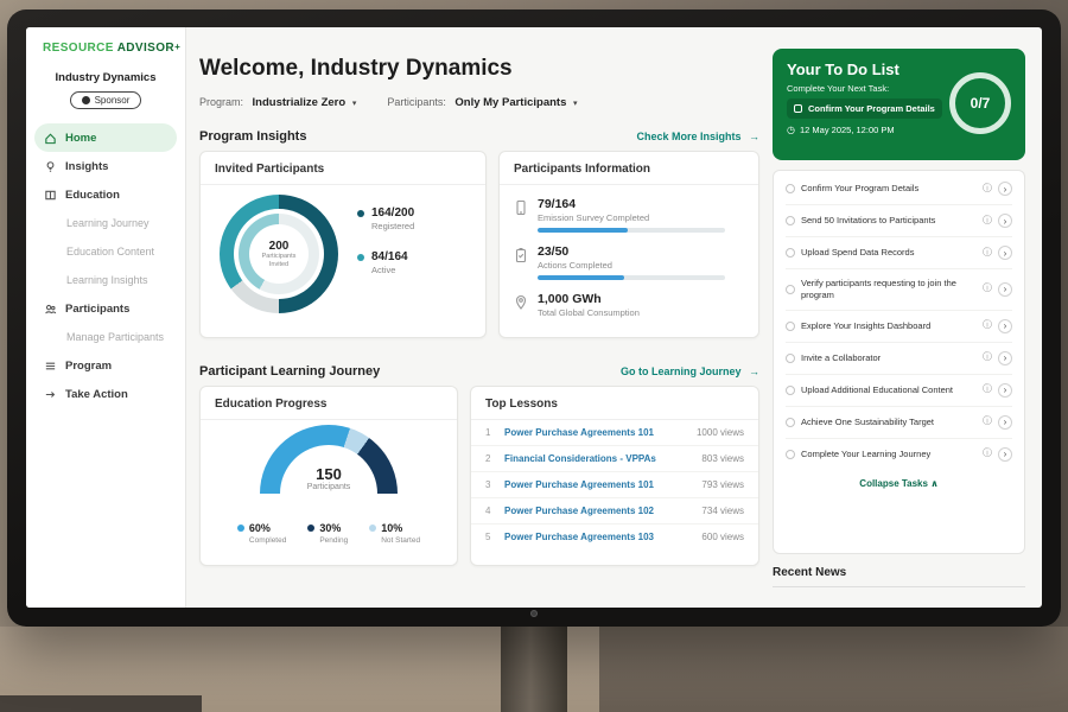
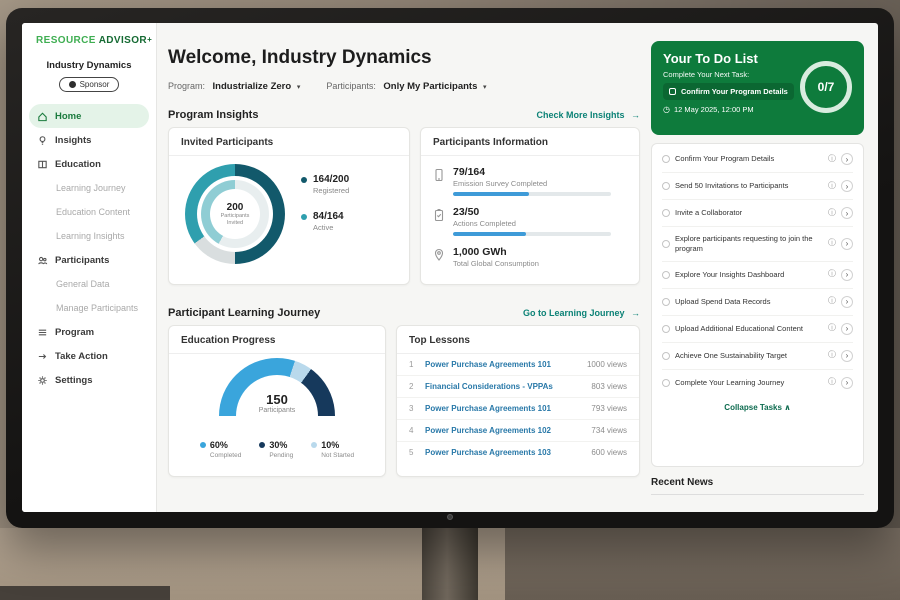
  RESOURCE ADVISOR+
  Industry Dynamics
  Sponsor
  Home
  Insights
  Education
  Learning Journey
  Education Content
  Learning Insights
  Participants
+ General Data
  Manage Participants
  Program
  Take Action
+ Settings
  Welcome, Industry Dynamics
  Program: Industrialize Zero
  Participants: Only My Participants
  Program Insights
  Check More Insights →
  Invited Participants
  200
  164/200
  Registered
  84/164
  Active
  Participants Information
  79/164
  Emission Survey Completed
  23/50
  Actions Completed
  1,000 GWh
  Total Global Consumption
  Participant Learning Journey
  Go to Learning Journey →
  Education Progress
  150
  60%
  30%
  10%
  Top Lessons
  1
  Power Purchase Agreements 101
  1000 views
  2
  Financial Considerations - VPPAs
  803 views
  3
  Power Purchase Agreements 101
  793 views
  4
  Power Purchase Agreements 102
  734 views
  5
  Power Purchase Agreements 103
  600 views
  Your To Do List
  Complete Your Next Task:
  Confirm Your Program Details
  ◷
  12 May 2025, 12:00 PM
  0/7
  Confirm Your Program Details
  ⓘ
  ›
  Send 50 Invitations to Participants
  ⓘ
  ›
- Upload Spend Data Records
+ Invite a Collaborator
  ⓘ
  ›
- Verify participants requesting to join the program
+ Explore participants requesting to join the program
  ⓘ
  ›
  Explore Your Insights Dashboard
  ⓘ
  ›
- Invite a Collaborator
+ Upload Spend Data Records
  ⓘ
  ›
  Upload Additional Educational Content
  ⓘ
  ›
  Achieve One Sustainability Target
  ⓘ
  ›
  Complete Your Learning Journey
  ⓘ
  ›
  Collapse Tasks ∧
  Recent News
